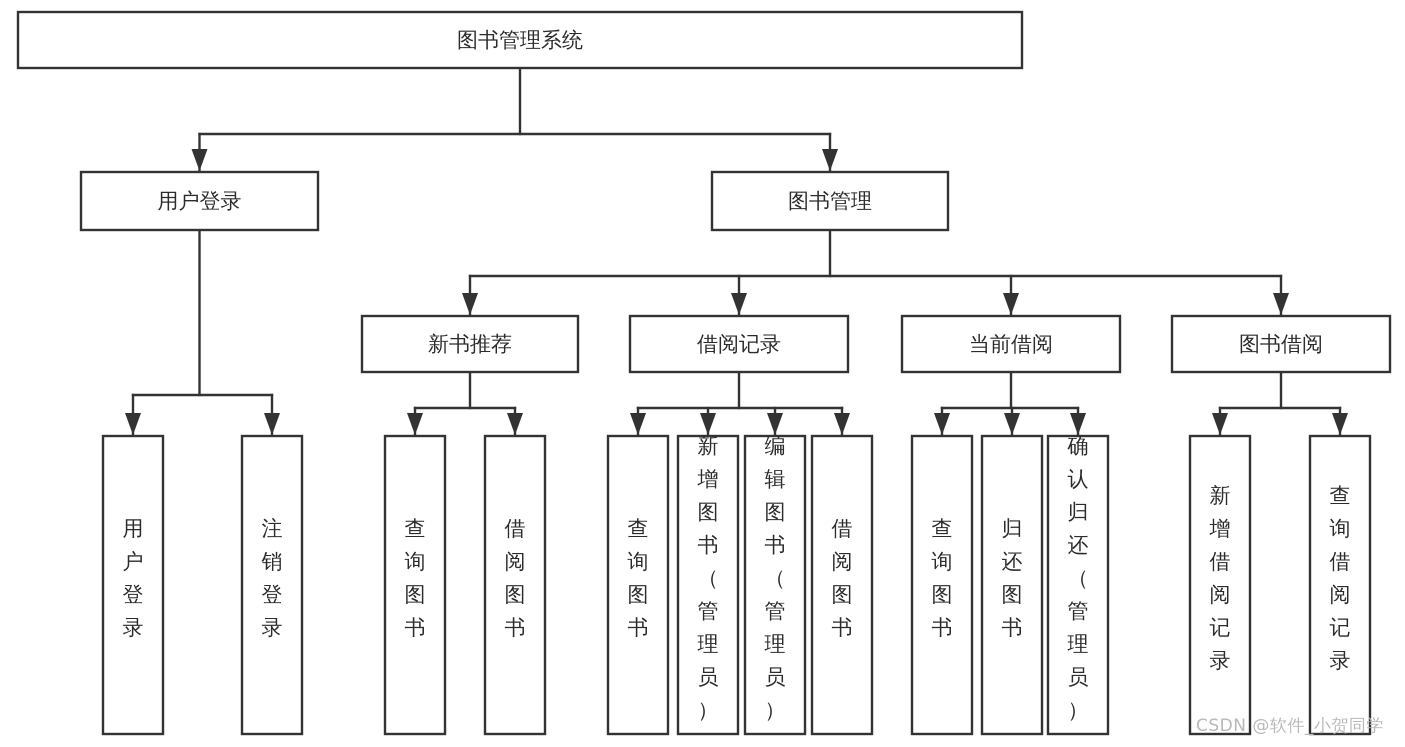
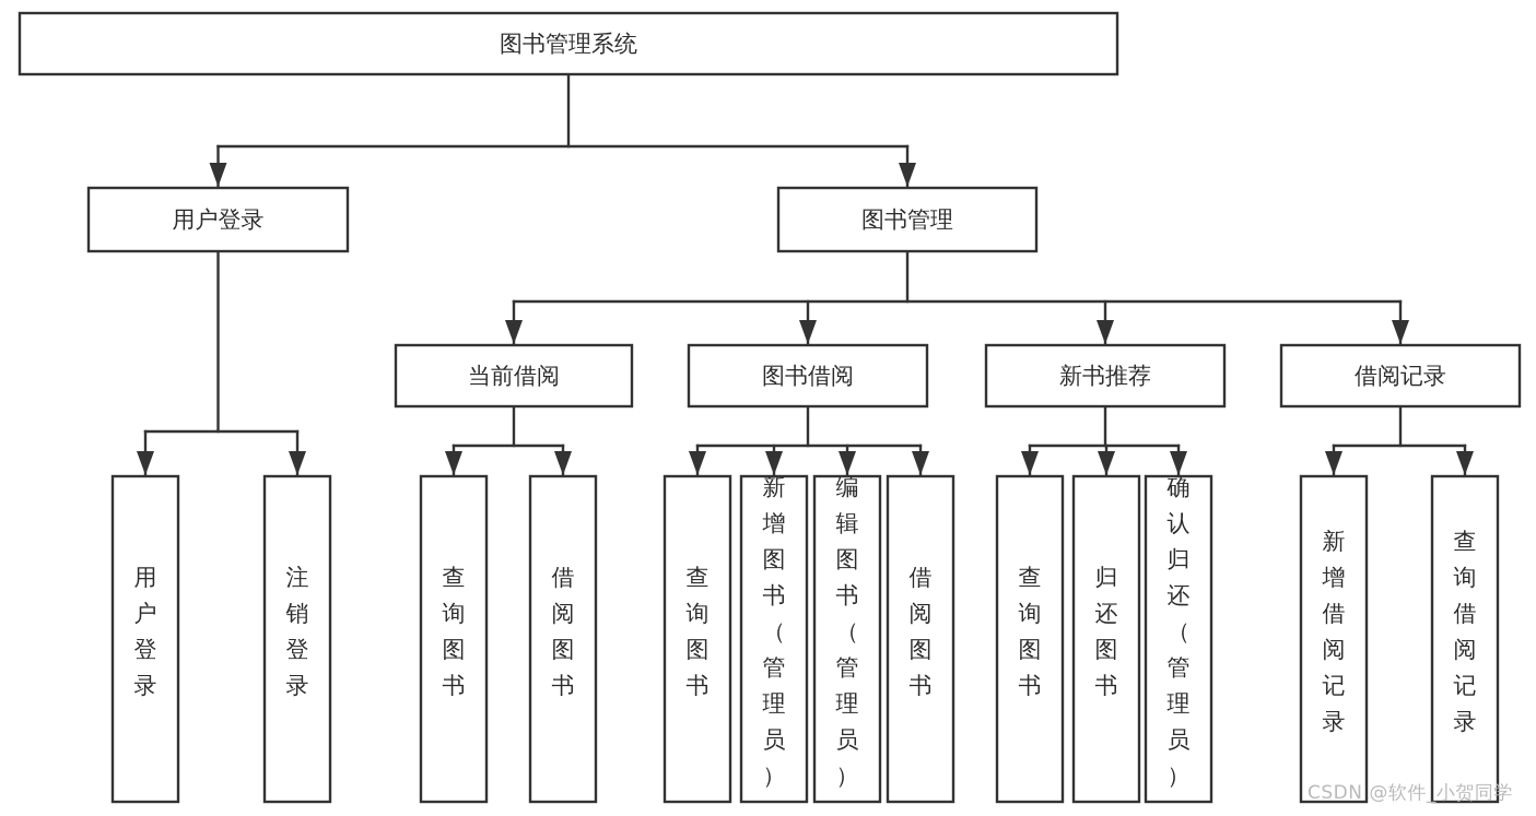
  图书管理系统
  用户登录
  图书管理
- 新书推荐
+ 当前借阅
- 借阅记录
+ 图书借阅
- 当前借阅
+ 新书推荐
- 图书借阅
+ 借阅记录
  用户登录
  注销登录
  查询图书
  借阅图书
  查询图书
  新增图书（管理员）
  编辑图书（管理员）
  借阅图书
  查询图书
  归还图书
  确认归还（管理员）
  新增借阅记录
  查询借阅记录
  CSDN @软件_小贺同学
